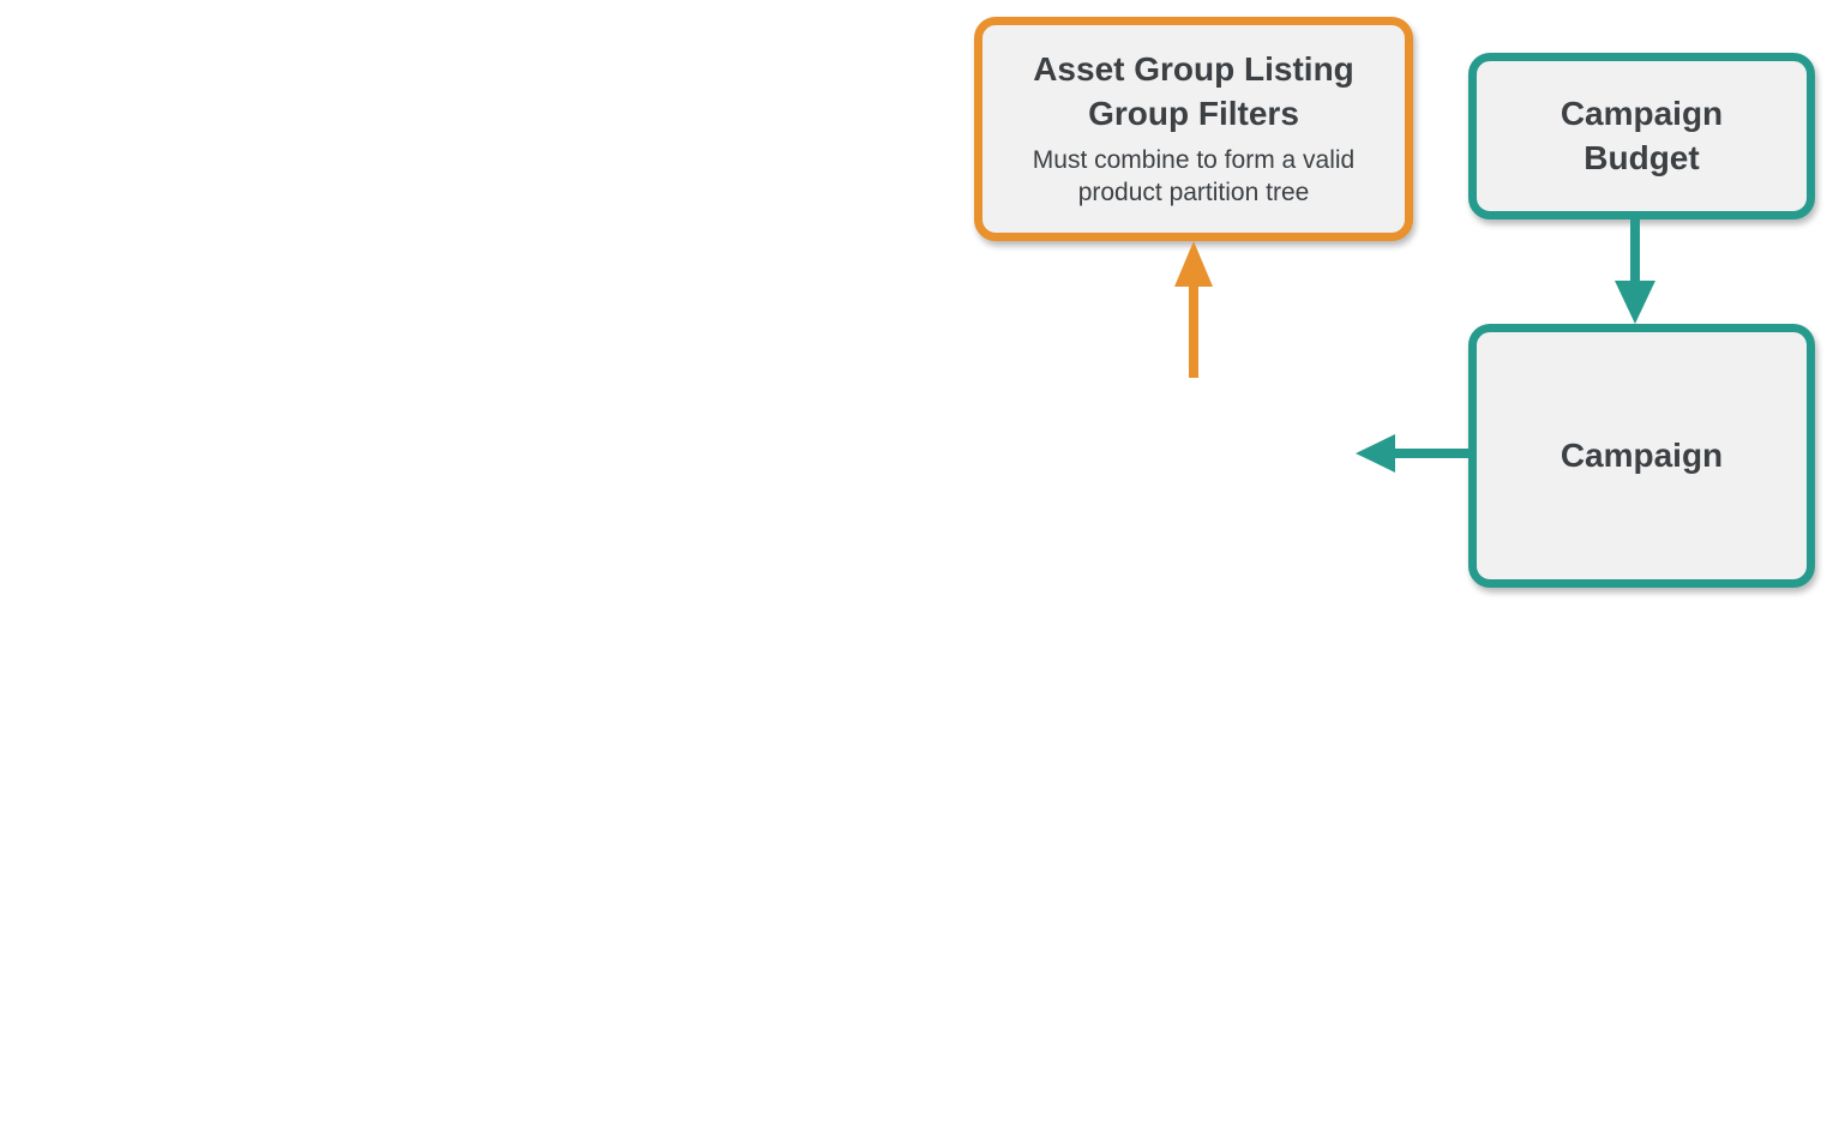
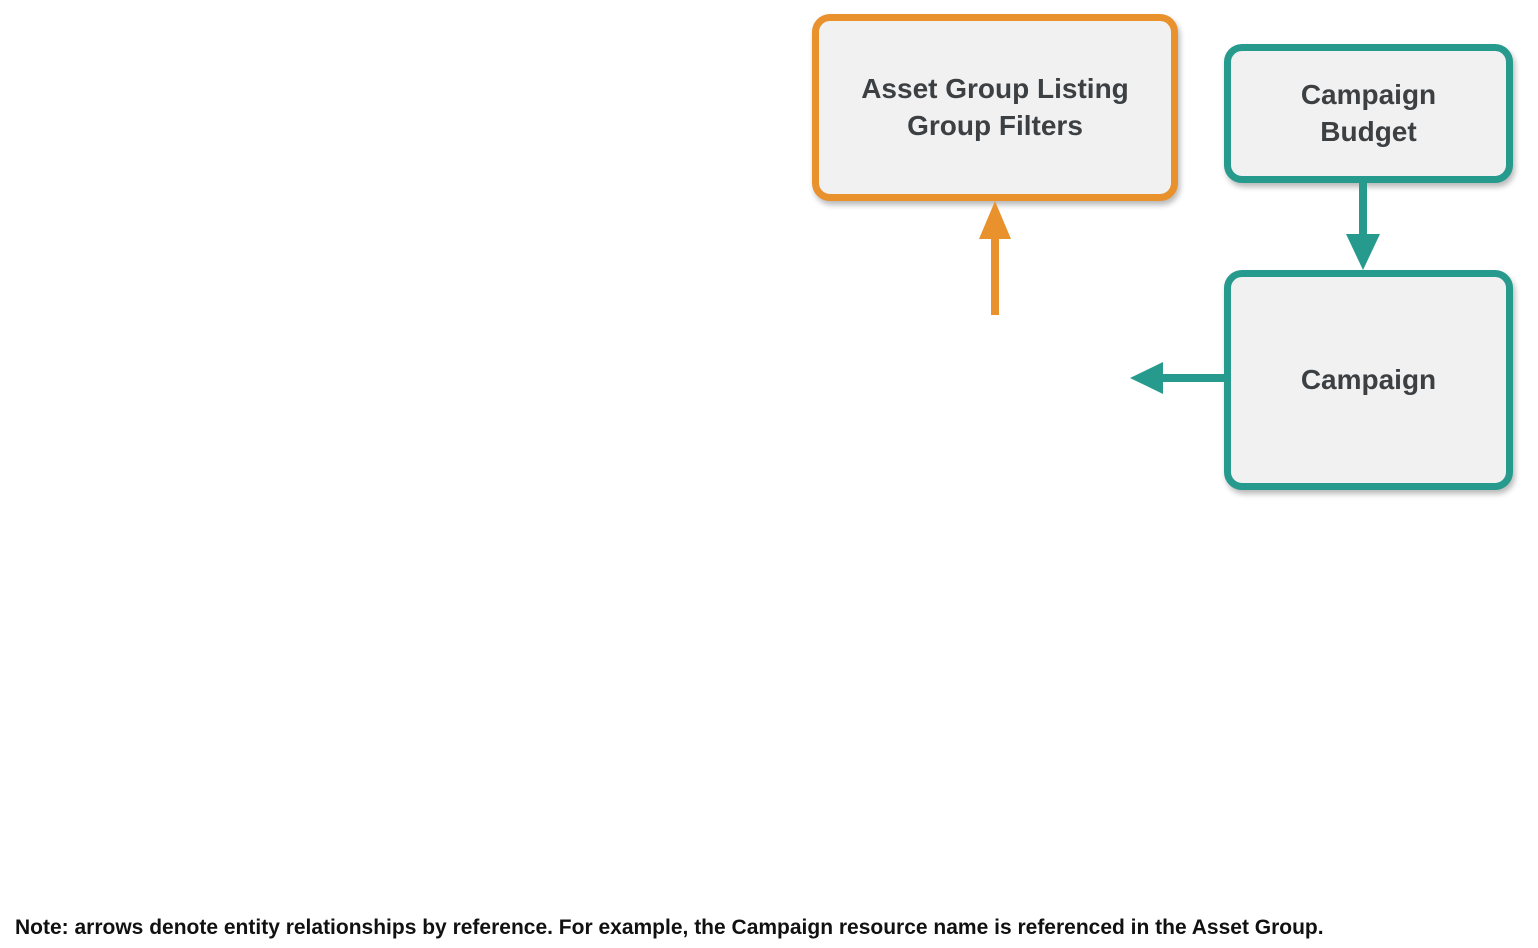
  Asset Group Listing
  Group Filters
- Must combine to form a valid
- product partition tree
  Campaign
  Budget
  Campaign
+ Note: arrows denote entity relationships by reference. For example, the Campaign resource name is referenced in the Asset Group.
